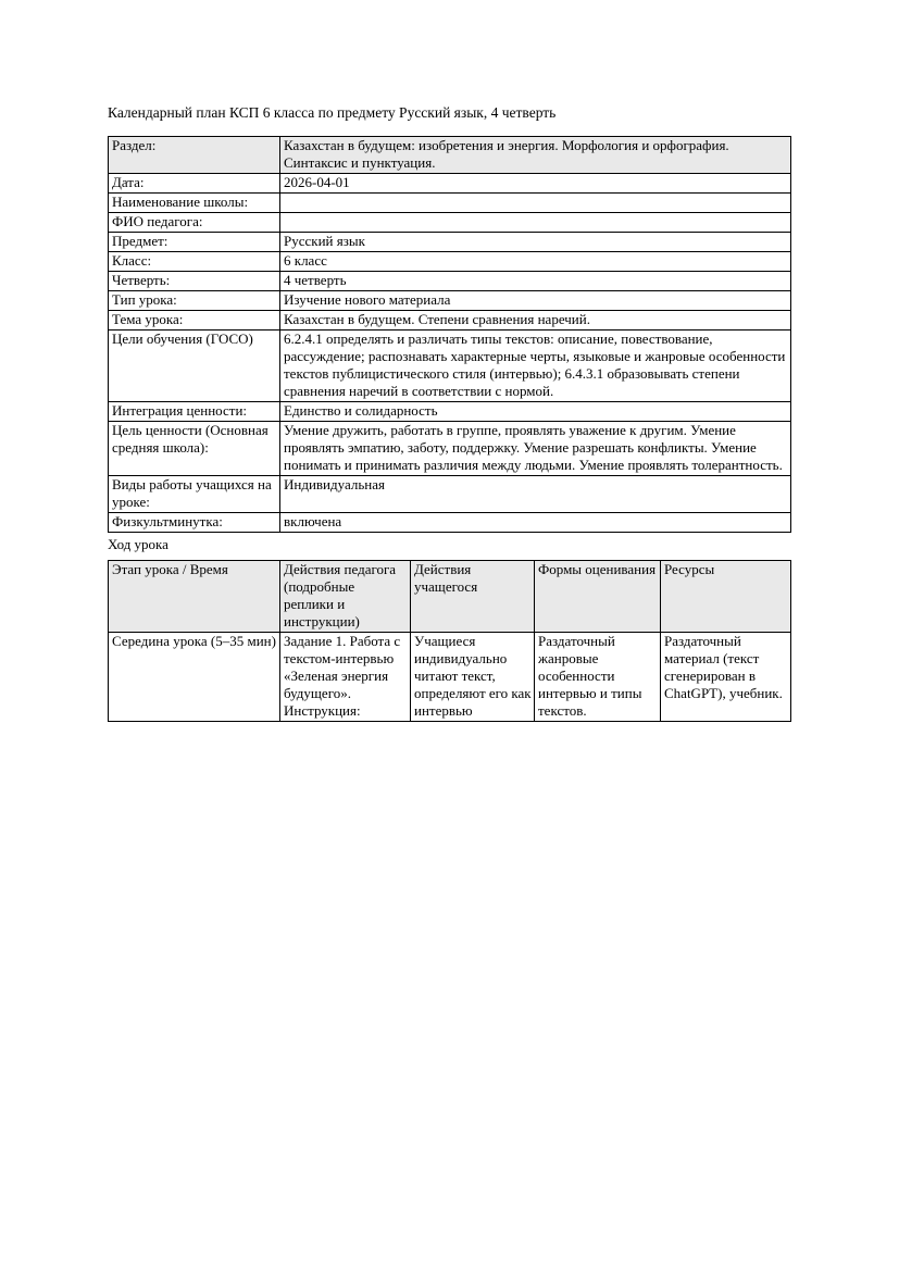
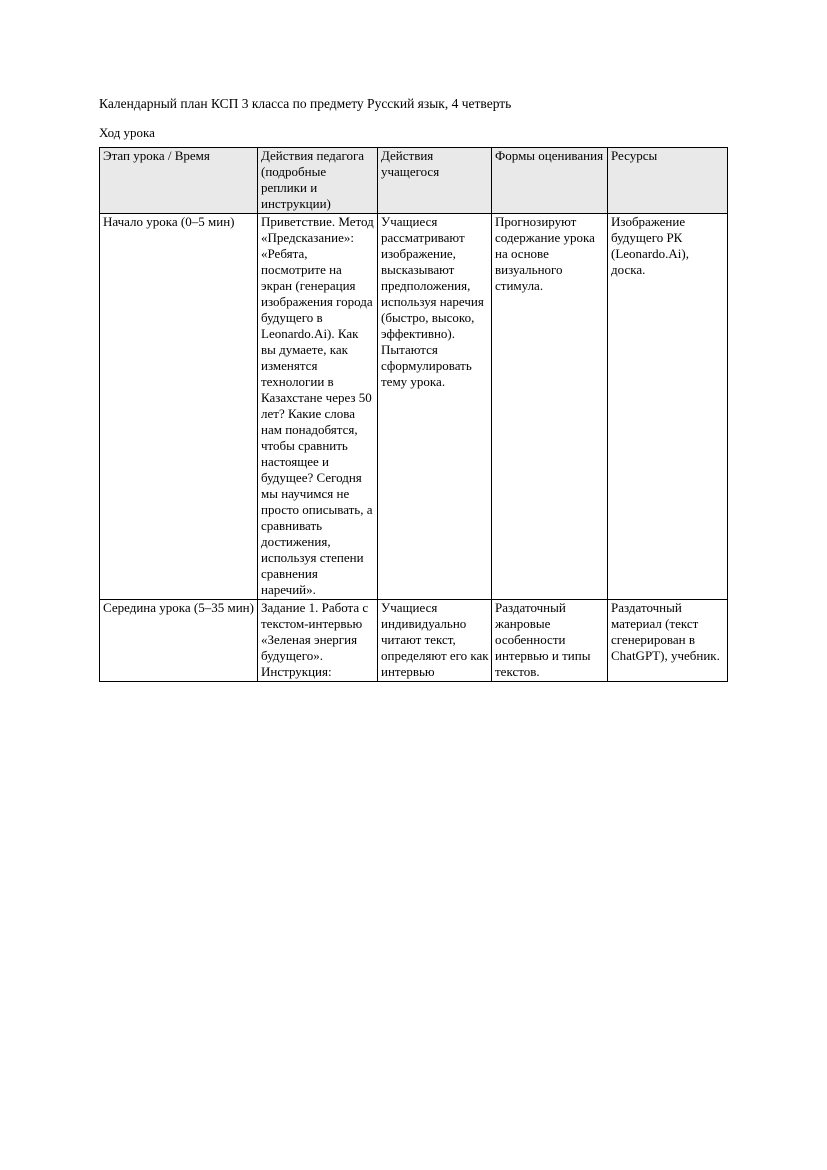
- Календарный план КСП 6 класса по предмету Русский язык, 4 четверть
+ Календарный план КСП 3 класса по предмету Русский язык, 4 четверть
- Раздел:	Казахстан в будущем: изобретения и энергия. Морфология и орфография. Синтаксис и пунктуация.
- Дата:	2026-04-01
- Наименование школы:
- ФИО педагога:
- Предмет:	Русский язык
- Класс:	6 класс
- Четверть:	4 четверть
- Тип урока:	Изучение нового материала
- Тема урока:	Казахстан в будущем. Степени сравнения наречий.
- Цели обучения (ГОСО)	6.2.4.1 определять и различать типы текстов: описание, повествование, рассуждение; распознавать характерные черты, языковые и жанровые особенности текстов публицистического стиля (интервью); 6.4.3.1 образовывать степени сравнения наречий в соответствии с нормой.
- Интеграция ценности:	Единство и солидарность
- Цель ценности (Основная средняя школа):	Умение дружить, работать в группе, проявлять уважение к другим. Умение проявлять эмпатию, заботу, поддержку. Умение разрешать конфликты. Умение понимать и принимать различия между людьми. Умение проявлять толерантность.
- Виды работы учащихся на уроке:	Индивидуальная
- Физкультминутка:	включена
  Ход урока
  Этап урока / Время	Действия педагога (подробные реплики и инструкции)	Действия учащегося	Формы оценивания	Ресурсы
+ Начало урока (0–5 мин)	Приветствие. Метод «Предсказание»: «Ребята, посмотрите на экран (генерация изображения города будущего в Leonardo.Ai). Как вы думаете, как изменятся технологии в Казахстане через 50 лет? Какие слова нам понадобятся, чтобы сравнить настоящее и будущее? Сегодня мы научимся не просто описывать, а сравнивать достижения, используя степени сравнения наречий».	Учащиеся рассматривают изображение, высказывают предположения, используя наречия (быстро, высоко, эффективно). Пытаются сформулировать тему урока.	Прогнозируют содержание урока на основе визуального стимула.	Изображение будущего РК (Leonardo.Ai), доска.
  Середина урока (5–35 мин)	Задание 1. Работа с текстом-интервью «Зеленая энергия будущего». Инструкция:	Учащиеся индивидуально читают текст, определяют его как интервью	Раздаточный жанровые особенности интервью и типы текстов.	Раздаточный материал (текст сгенерирован в ChatGPT), учебник.
